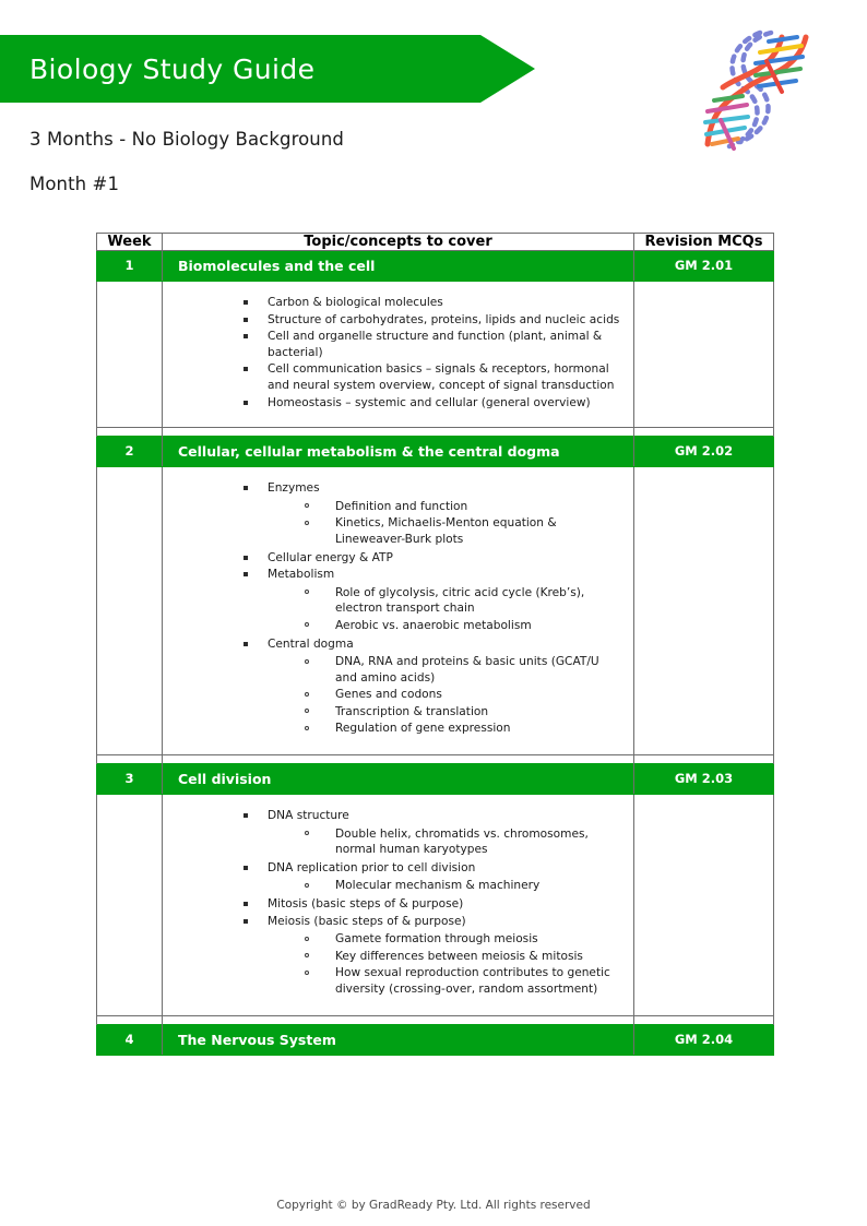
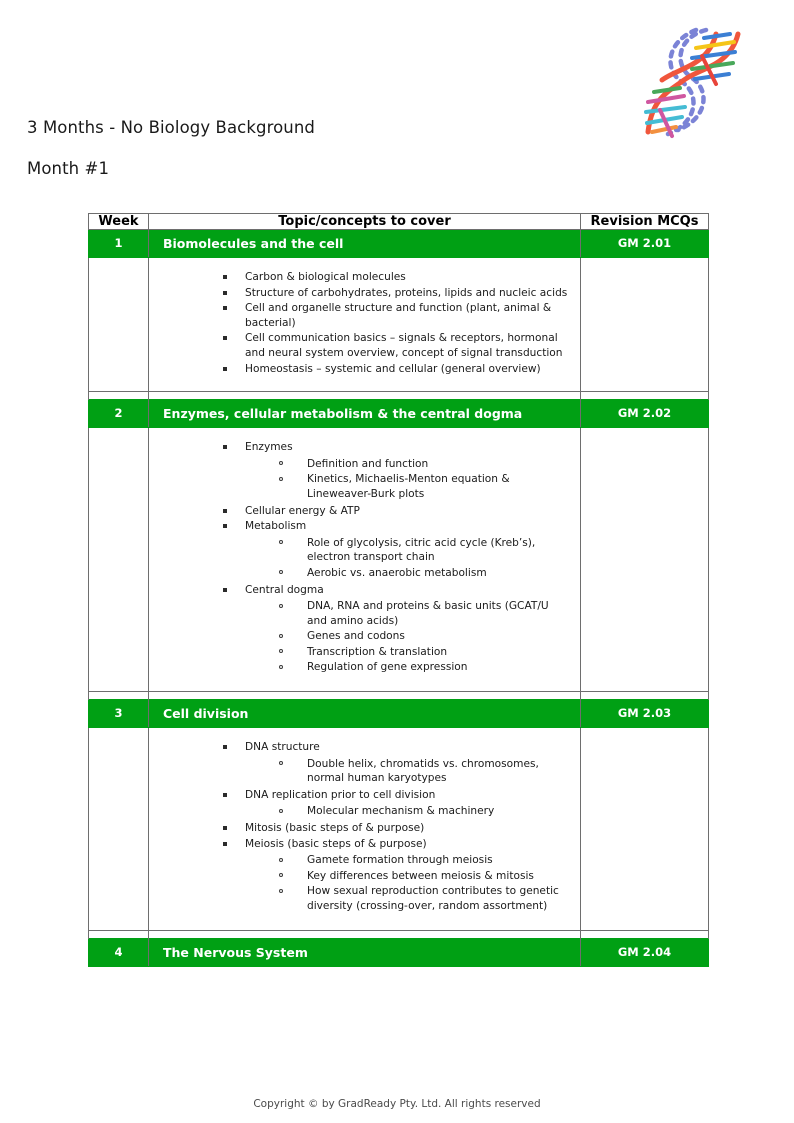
- Biology Study Guide
  3 Months - No Biology Background
  Month #1
  Week	Topic/concepts to cover	Revision MCQs
  1	Biomolecules and the cell	GM 2.01
  	Carbon & biological moleculesStructure of carbohydrates, proteins, lipids and nucleic acidsCell and organelle structure and function (plant, animal & bacterial)Cell communication basics – signals & receptors, hormonal and neural system overview, concept of signal transductionHomeostasis – systemic and cellular (general overview)
- 2	Cellular, cellular metabolism & the central dogma	GM 2.02
+ 2	Enzymes, cellular metabolism & the central dogma	GM 2.02
  	EnzymesDefinition and functionKinetics, Michaelis-Menton equation & Lineweaver-Burk plotsCellular energy & ATPMetabolismRole of glycolysis, citric acid cycle (Kreb’s), electron transport chainAerobic vs. anaerobic metabolismCentral dogmaDNA, RNA and proteins & basic units (GCAT/U and amino acids)Genes and codonsTranscription & translationRegulation of gene expression
  3	Cell division	GM 2.03
  	DNA structureDouble helix, chromatids vs. chromosomes, normal human karyotypesDNA replication prior to cell divisionMolecular mechanism & machineryMitosis (basic steps of & purpose)Meiosis (basic steps of & purpose)Gamete formation through meiosisKey differences between meiosis & mitosisHow sexual reproduction contributes to genetic diversity (crossing-over, random assortment)
  4	The Nervous System	GM 2.04
  Copyright © by GradReady Pty. Ltd. All rights reserved
